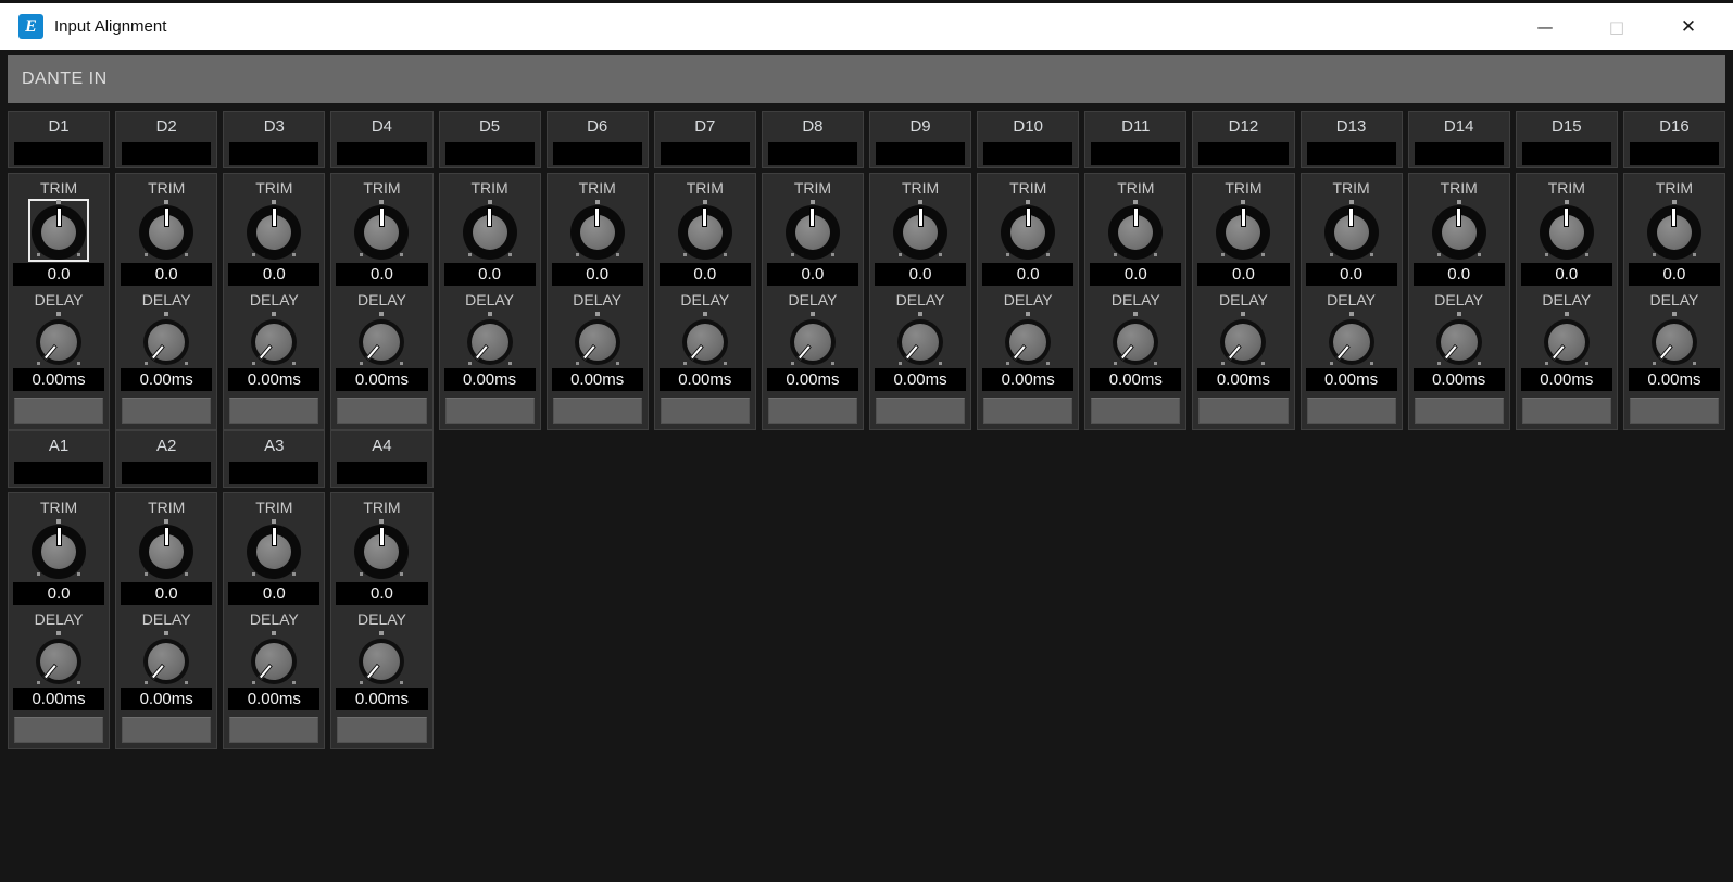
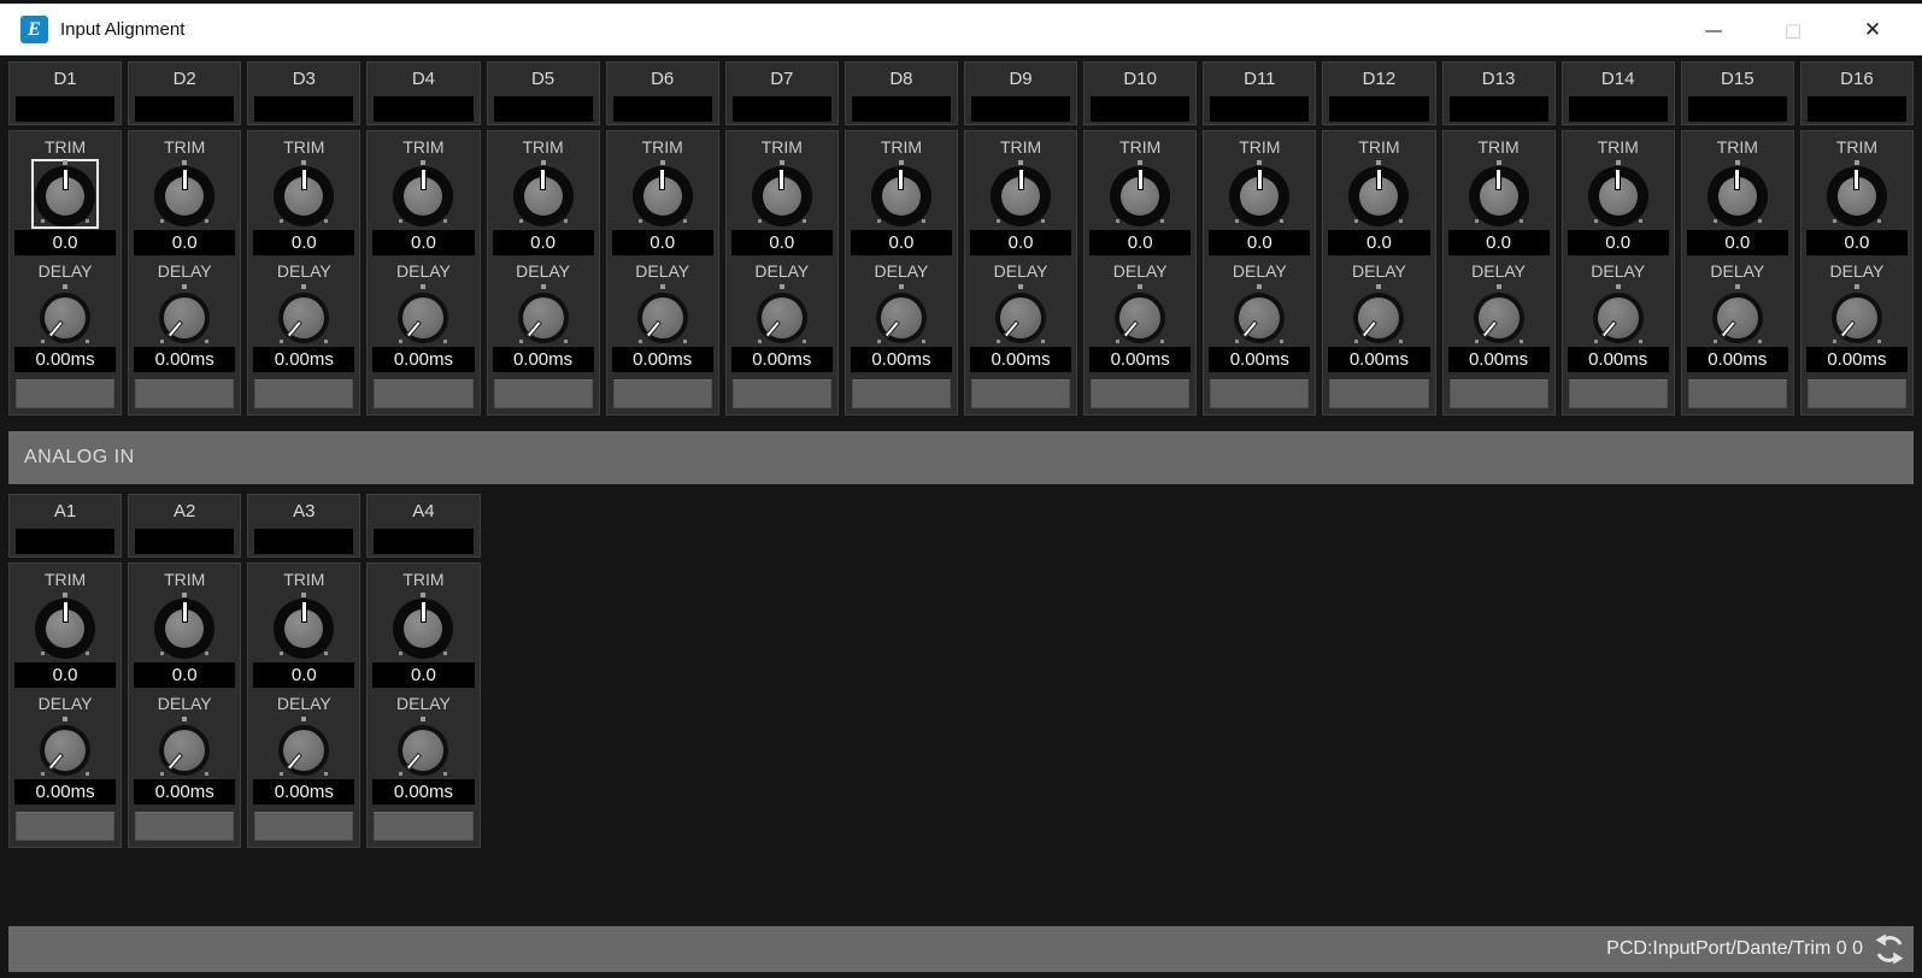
  E
  Input Alignment
  —
  □
  ✕
- DANTE IN
  D1
  TRIM
  0.0
  DELAY
  0.00ms
  D2
  TRIM
  0.0
  DELAY
  0.00ms
  D3
  TRIM
  0.0
  DELAY
  0.00ms
  D4
  TRIM
  0.0
  DELAY
  0.00ms
  D5
  TRIM
  0.0
  DELAY
  0.00ms
  D6
  TRIM
  0.0
  DELAY
  0.00ms
  D7
  TRIM
  0.0
  DELAY
  0.00ms
  D8
  TRIM
  0.0
  DELAY
  0.00ms
  D9
  TRIM
  0.0
  DELAY
  0.00ms
  D10
  TRIM
  0.0
  DELAY
  0.00ms
  D11
  TRIM
  0.0
  DELAY
  0.00ms
  D12
  TRIM
  0.0
  DELAY
  0.00ms
  D13
  TRIM
  0.0
  DELAY
  0.00ms
  D14
  TRIM
  0.0
  DELAY
  0.00ms
  D15
  TRIM
  0.0
  DELAY
  0.00ms
  D16
  TRIM
  0.0
  DELAY
  0.00ms
+ ANALOG IN
  A1
  TRIM
  0.0
  DELAY
  0.00ms
  A2
  TRIM
  0.0
  DELAY
  0.00ms
  A3
  TRIM
  0.0
  DELAY
  0.00ms
  A4
  TRIM
  0.0
  DELAY
  0.00ms
+ PCD:InputPort/Dante/Trim 0 0
